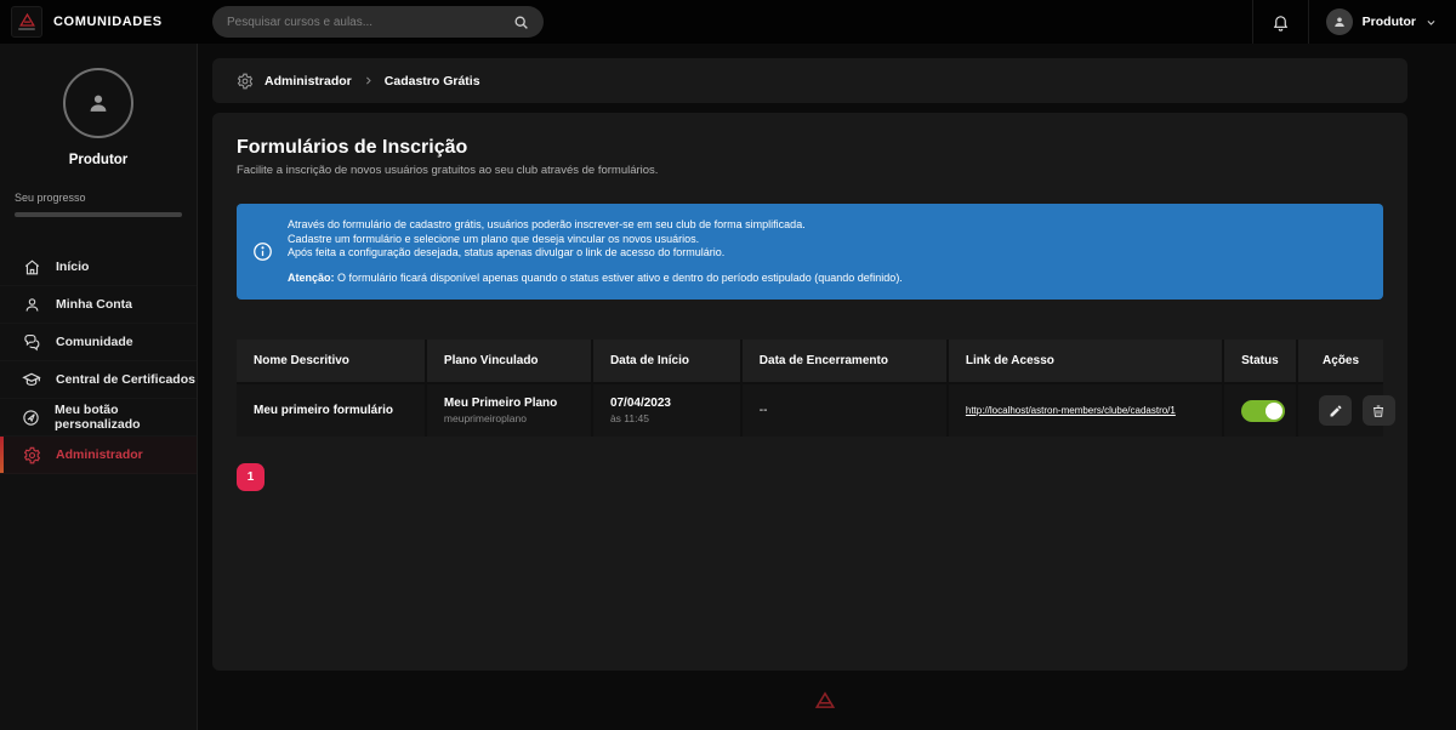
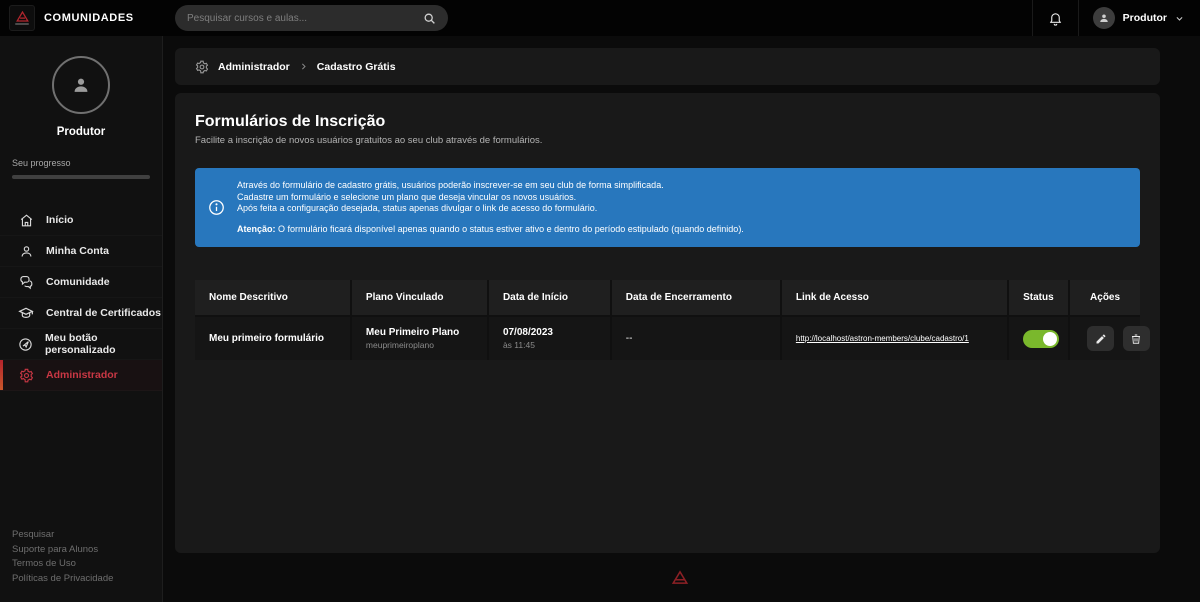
  COMUNIDADES
  Pesquisar cursos e aulas...
  Produtor
  Produtor
  Seu progresso
  Início
  Minha Conta
  Comunidade
  Central de Certificados
  Meu botão personalizado
  Administrador
+ Pesquisar
+ Suporte para Alunos
+ Termos de Uso
+ Políticas de Privacidade
  Administrador
  Cadastro Grátis
  Formulários de Inscrição
  Facilite a inscrição de novos usuários gratuitos ao seu club através de formulários.
  Através do formulário de cadastro grátis, usuários poderão inscrever-se em seu club de forma simplificada.
  Cadastre um formulário e selecione um plano que deseja vincular os novos usuários.
  Após feita a configuração desejada, status apenas divulgar o link de acesso do formulário.
  Atenção: O formulário ficará disponível apenas quando o status estiver ativo e dentro do período estipulado (quando definido).
  Nome Descritivo	Plano Vinculado	Data de Início	Data de Encerramento	Link de Acesso	Status	Ações
- Meu primeiro formulário	Meu Primeiro Plano meuprimeiroplano	07/04/2023 às 11:45	--	http://localhost/astron-members/clube/cadastro/1
+ Meu primeiro formulário	Meu Primeiro Plano meuprimeiroplano	07/08/2023 às 11:45	--	http://localhost/astron-members/clube/cadastro/1
- 1
